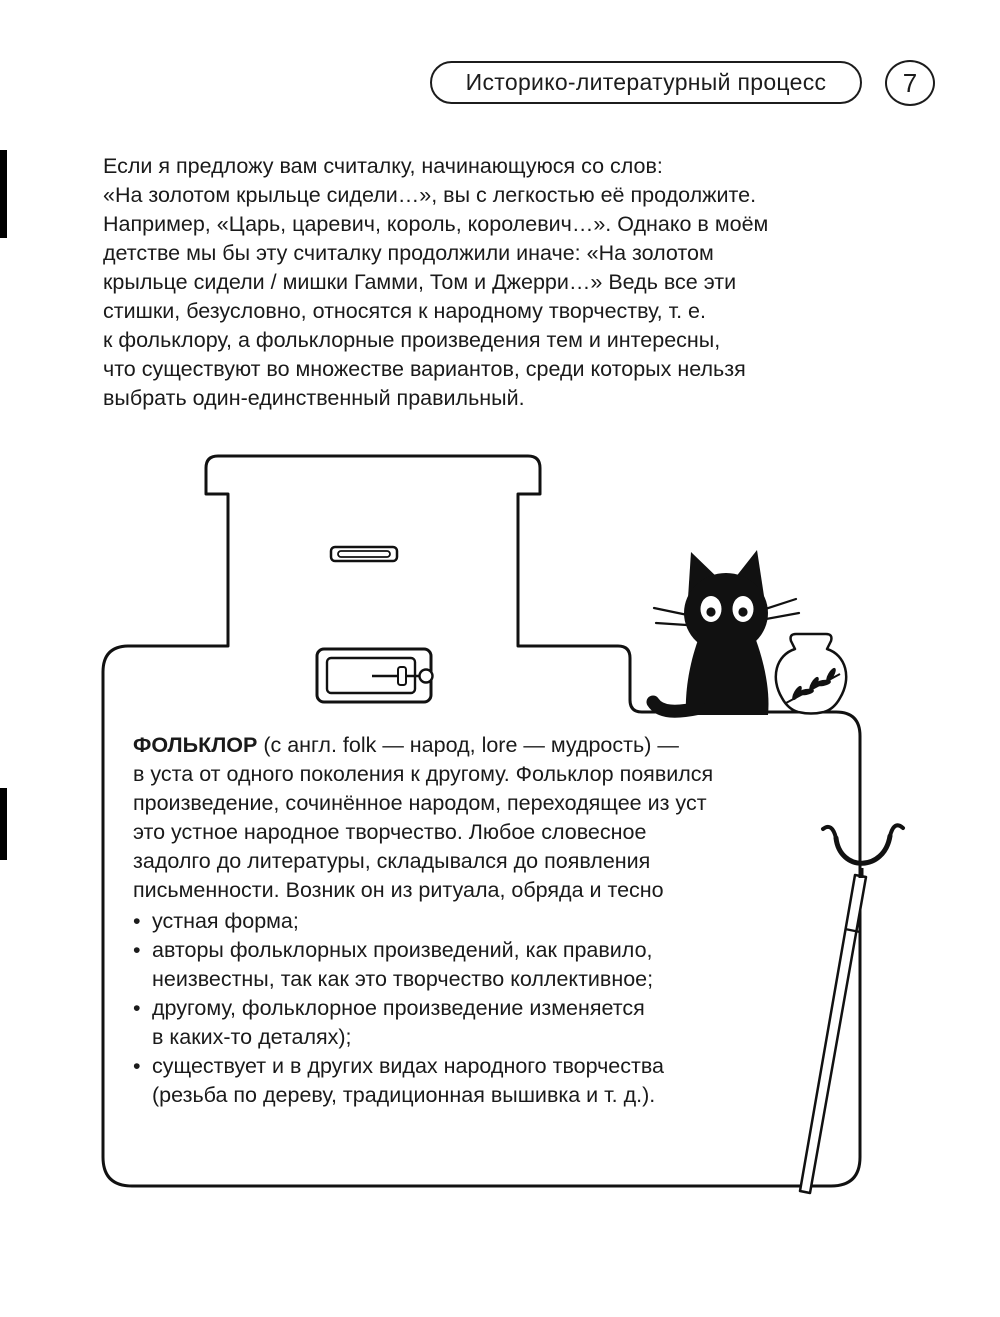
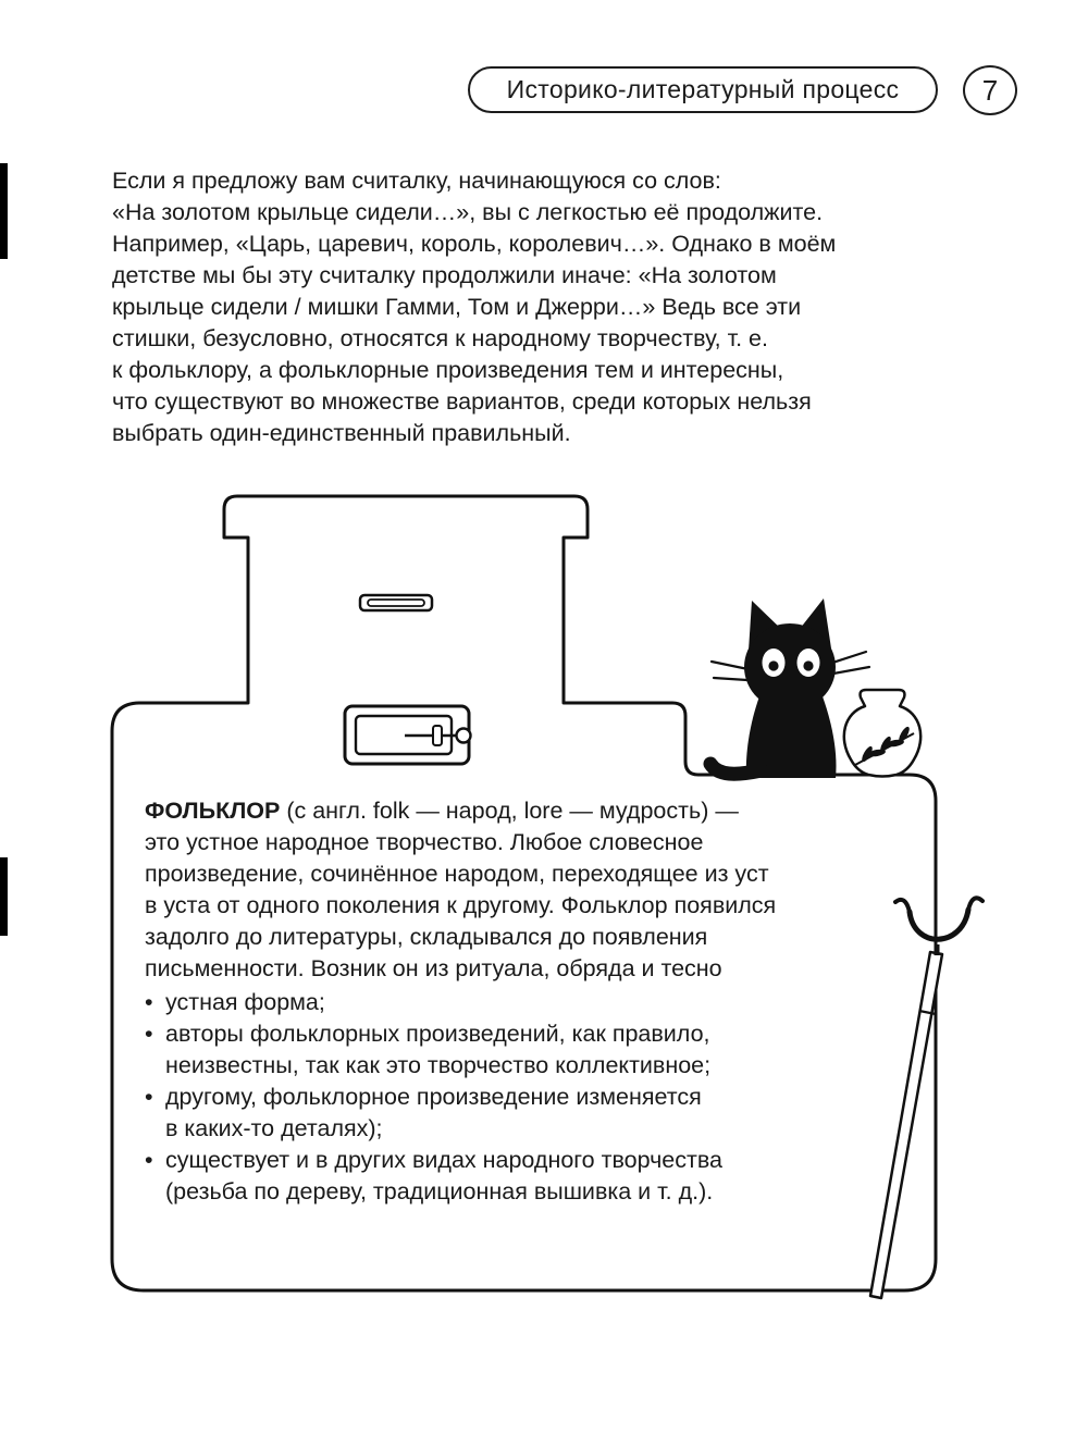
  Историко-литературный процесс
  7
  Если я предложу вам считалку, начинающуюся со слов:
  «На золотом крыльце сидели…», вы с легкостью её продолжите.
  Например, «Царь, царевич, король, королевич…». Однако в моём
  детстве мы бы эту считалку продолжили иначе: «На золотом
  крыльце сидели / мишки Гамми, Том и Джерри…» Ведь все эти
  стишки, безусловно, относятся к народному творчеству, т. е.
  к фольклору, а фольклорные произведения тем и интересны,
  что существуют во множестве вариантов, среди которых нельзя
  выбрать один-единственный правильный.
  ФОЛЬКЛОР (с англ. folk — народ, lore — мудрость) —
- в уста от одного поколения к другому. Фольклор появился
+ это устное народное творчество. Любое словесное
  произведение, сочинённое народом, переходящее из уст
- это устное народное творчество. Любое словесное
+ в уста от одного поколения к другому. Фольклор появился
  задолго до литературы, складывался до появления
  письменности. Возник он из ритуала, обряда и тесно
  •
  устная форма;
  •
  авторы фольклорных произведений, как правило,
  неизвестны, так как это творчество коллективное;
  •
  другому, фольклорное произведение изменяется
  в каких-то деталях);
  •
  существует и в других видах народного творчества
  (резьба по дереву, традиционная вышивка и т. д.).
